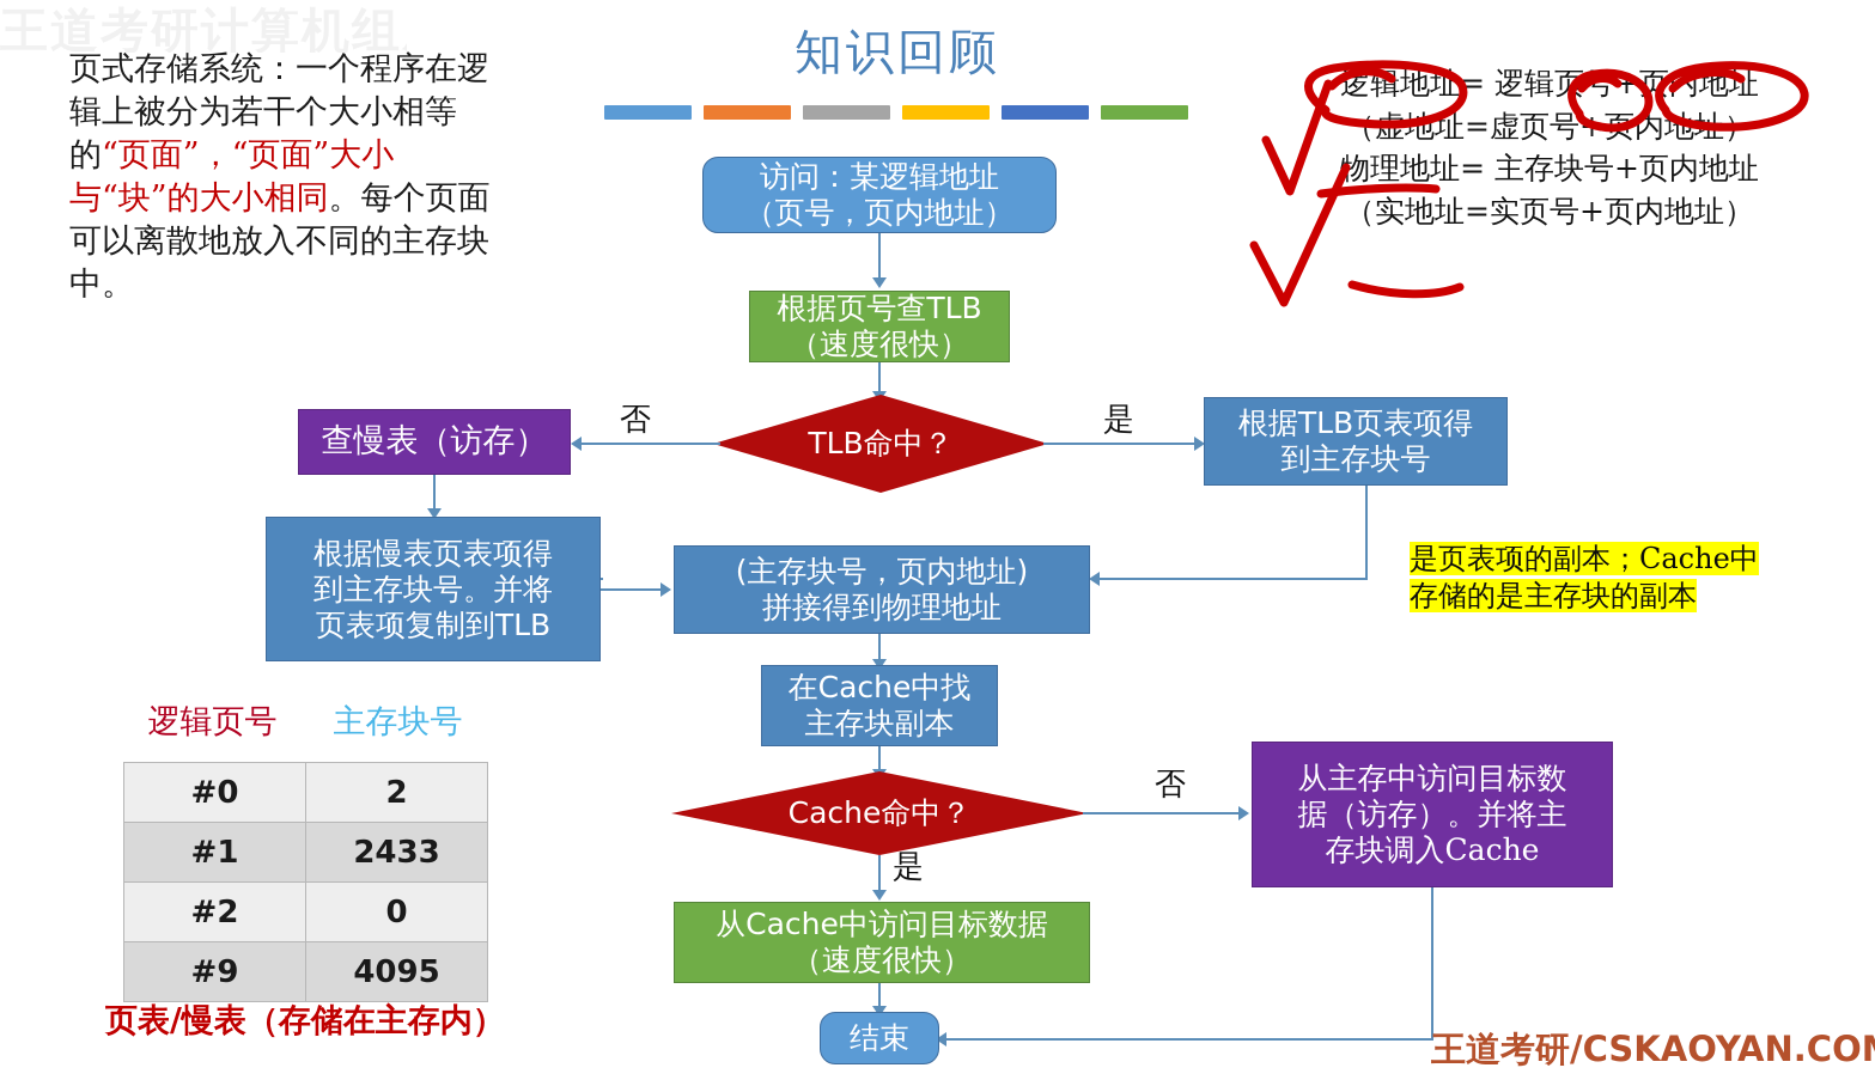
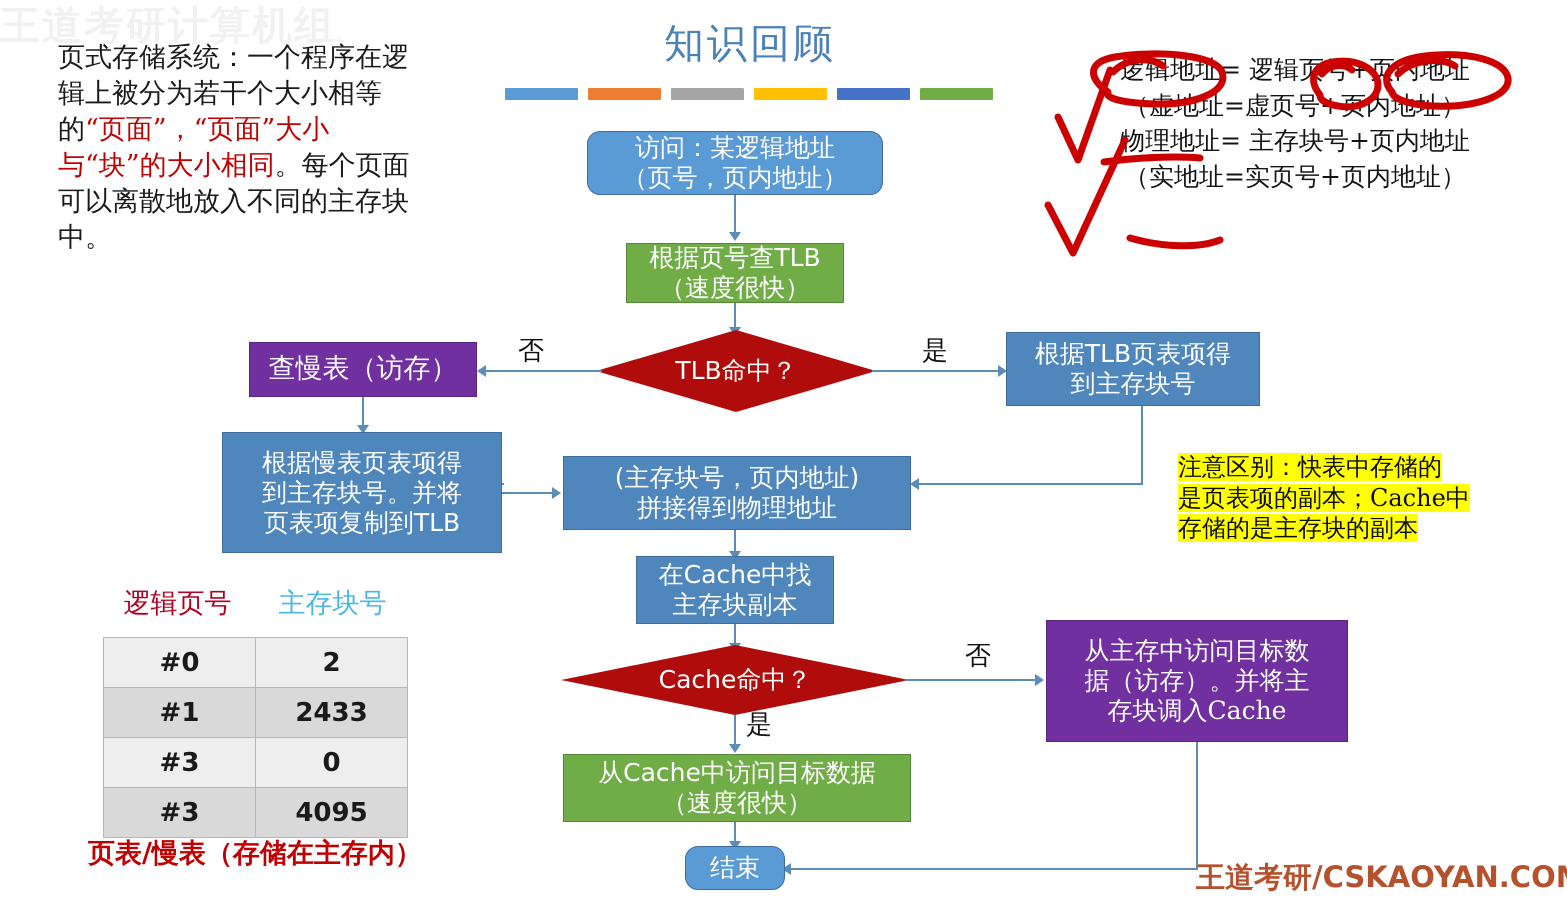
  王道考研计算机组
  知识回顾
  页式存储系统：一个程序在逻辑上被分为若干个大小相等的“页面”，“页面”大小与“块”的大小相同。每个页面可以离散地放入不同的主存块中。
  逻辑地址= 逻辑页号+页地址
  物理地址= 主存块号+页内地址
  （实地址=实页号+页内地址）
  访问：某逻辑地址
  （页号，页内地址）
  根据页号查TLB
  （速度很快）
  TLB命中？
  否
  查慢表（访存）
  是
  根据TLB页表项得
  到主存块号
  根据慢表页表项得
  到主存块号。并将
  页表项复制到TLB
  (主存块号，页内地址)
  拼接得到物理地址
  在Cache中找
  主存块副本
  Cache命中？
  否
  从主存中访问目标数
  据（访存）。并将主
  存块调入Cache
  是
  从Cache中访问目标数据
  （速度很快）
  结束
+ 注意区别：快表中存储的
  是页表项的副本；Cache中
  存储的是主存块的副本
  逻辑页号
  主存块号
  #0	2
  #1	2433
- #2	0
+ #3	0
- #9	4095
+ #3	4095
  页表/慢表（存储在主存内）
  王道考研/CSKAOYAN.CO
